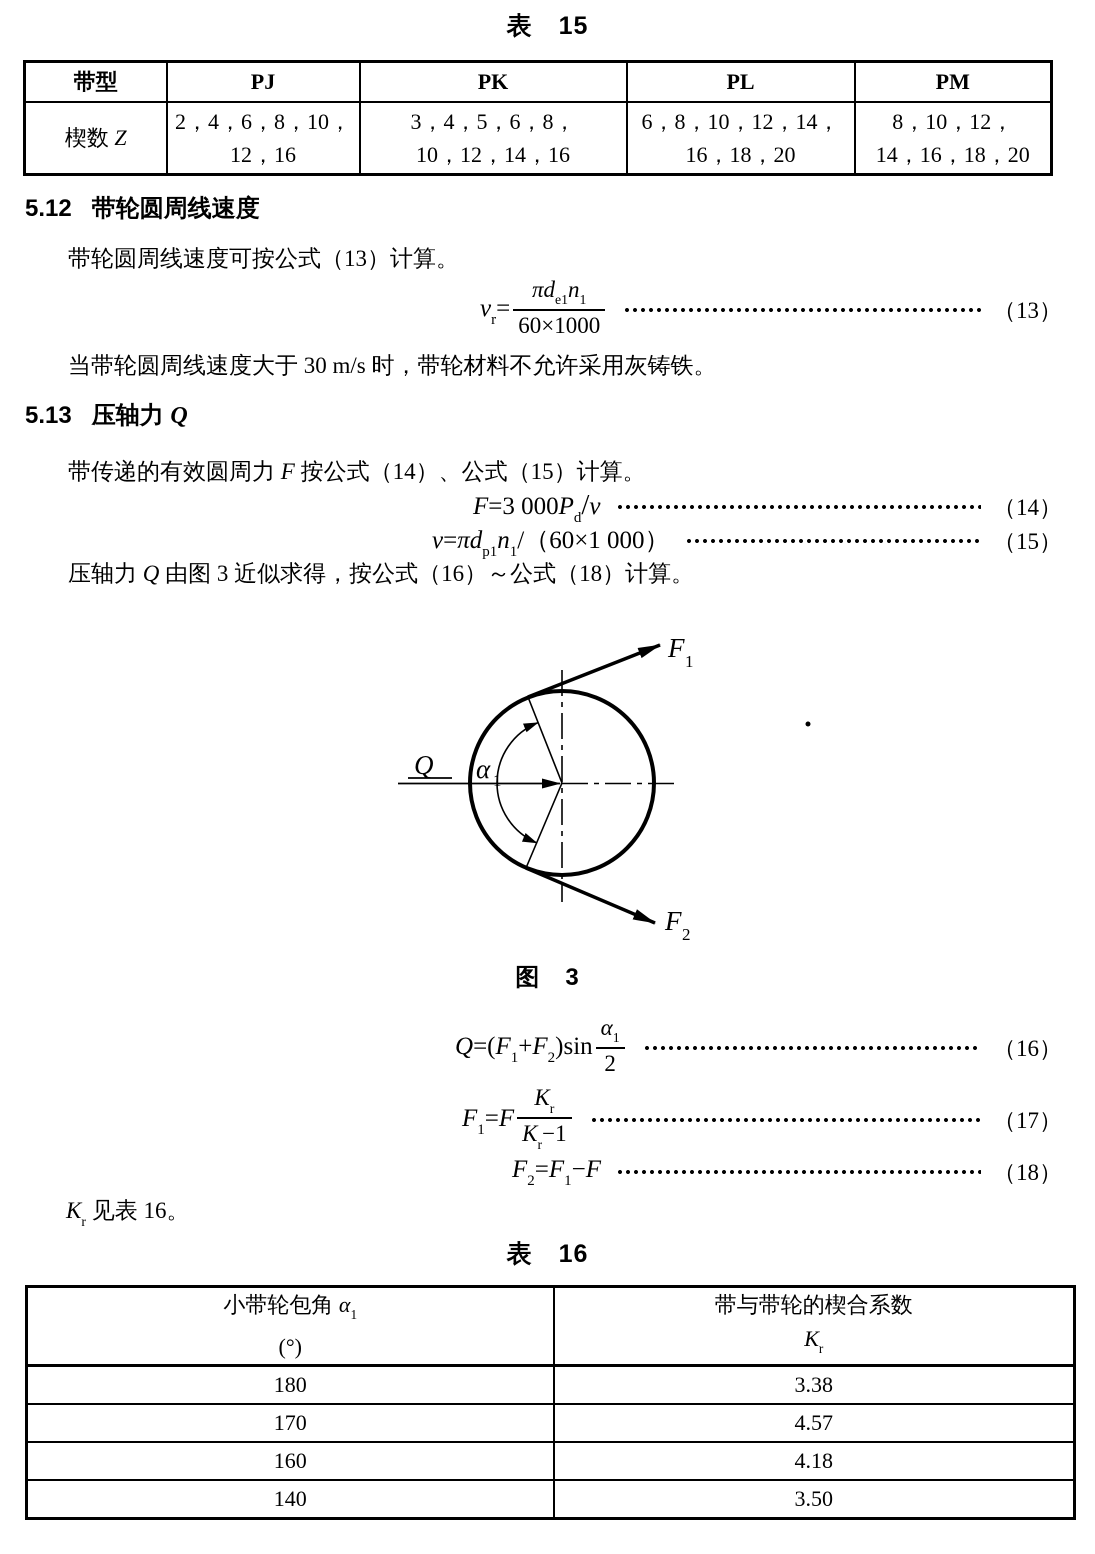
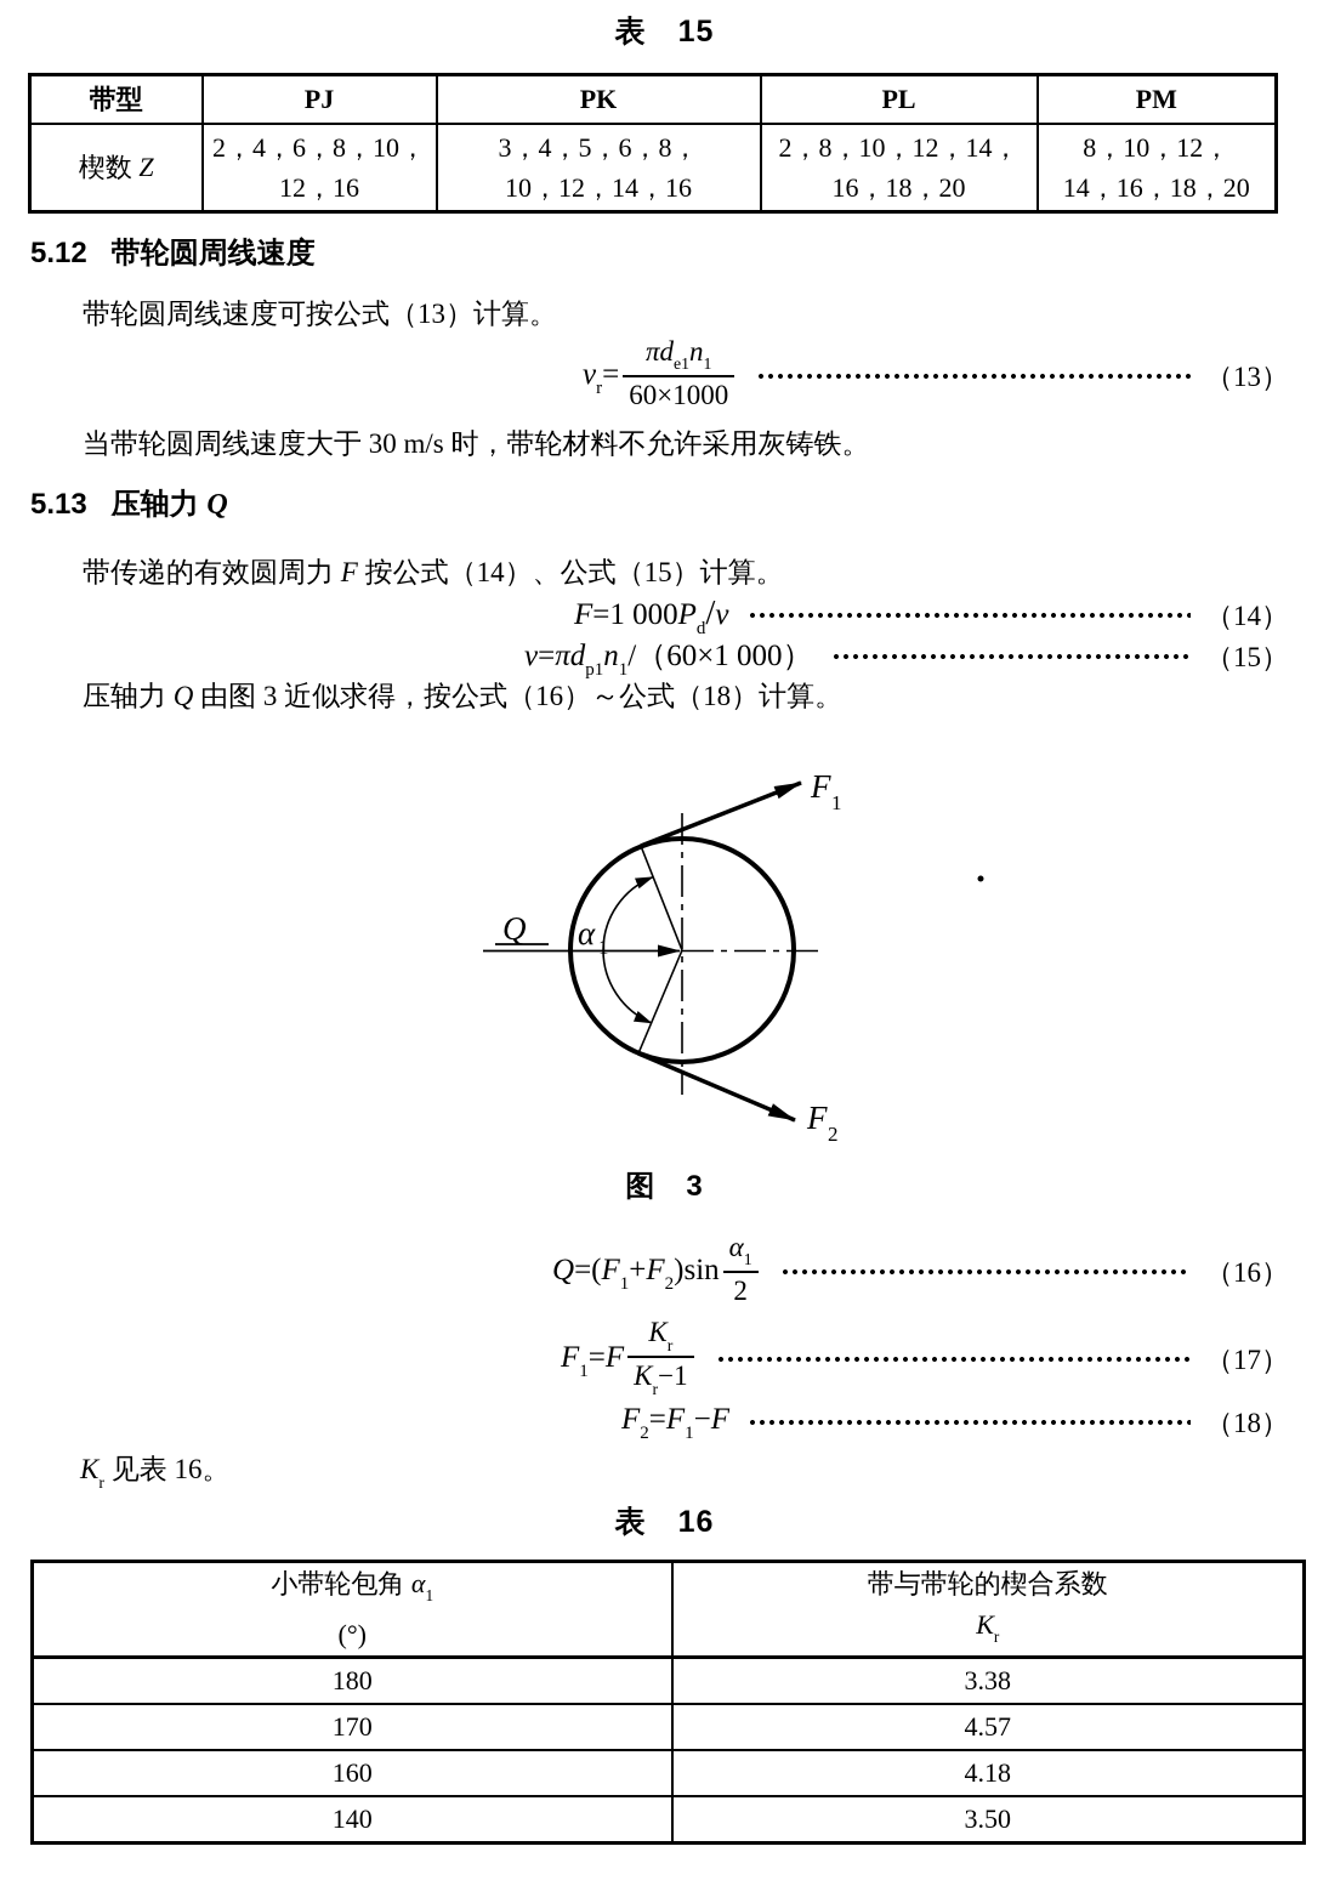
  表 15
  带型	PJ	PK	PL	PM
- 楔数 Z	2，4，6，8，10，12，16	3，4，5，6，8，10，12，14，16	6，8，10，12，14，16，18，20	8，10，12，14，16，18，20
+ 楔数 Z	2，4，6，8，10，12，16	3，4，5，6，8，10，12，14，16	2，8，10，12，14，16，18，20	8，10，12，14，16，18，20
  5.12 带轮圆周线速度
  带轮圆周线速度可按公式（13）计算。
  vr=
  πde1n1
  60×1000
  （13）
  当带轮圆周线速度大于 30 m/s 时，带轮材料不允许采用灰铸铁。
  5.13 压轴力 Q
  带传递的有效圆周力 F 按公式（14）、公式（15）计算。
- F=3 000Pd/v
+ F=1 000Pd/v
  （14）
  v=πdp1n1/（60×1 000）
  （15）
  压轴力 Q 由图 3 近似求得，按公式（16）～公式（18）计算。
  Q
  α
  1
  F
  1
  F
  2
  图 3
  Q=(F1+F2)sin
  α1
  2
  （16）
  F1=F
  Kr
  Kr−1
  （17）
  F2=F1−F
  （18）
  Kr 见表 16。
  表 16
  小带轮包角 α1 (°)	带与带轮的楔合系数 Kr
  180	3.38
  170	4.57
  160	4.18
  140	3.50
